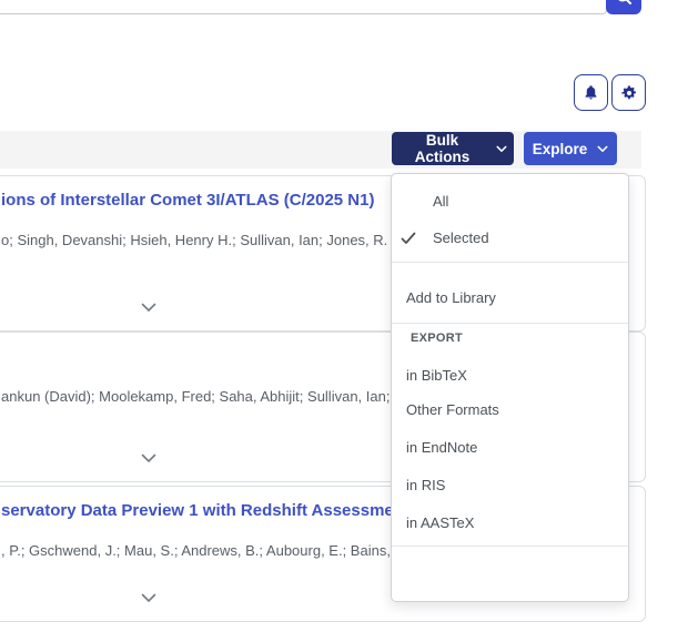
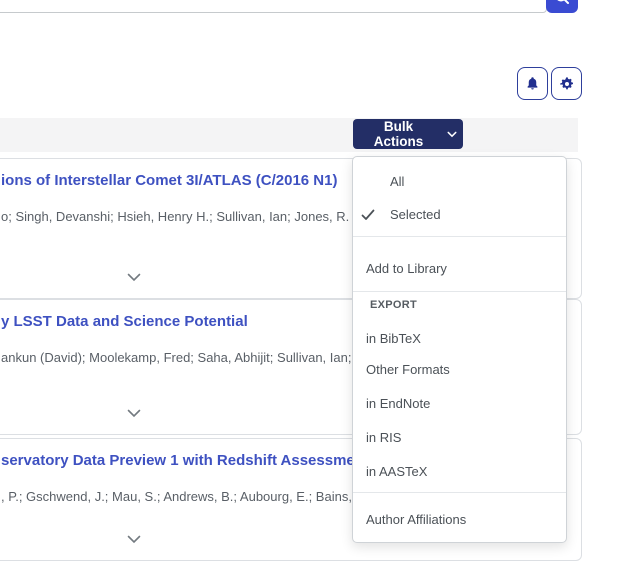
  Bulk Actions
- Explore
- ions of Interstellar Comet 3I/ATLAS (C/2025 N1)
+ ions of Interstellar Comet 3I/ATLAS (C/2016 N1)
  o; Singh, Devanshi; Hsieh, Henry H.; Sullivan, Ian; Jones, R.
+ y LSST Data and Science Potential
  ankun (David); Moolekamp, Fred; Saha, Abhijit; Sullivan, Ian;
  servatory Data Preview 1 with Redshift Assessme
  , P.; Gschwend, J.; Mau, S.; Andrews, B.; Aubourg, E.; Bains,
  All
  Selected
  Add to Library
  EXPORT
  in BibTeX
  Other Formats
  in EndNote
  in RIS
  in AASTeX
+ Author Affiliations
